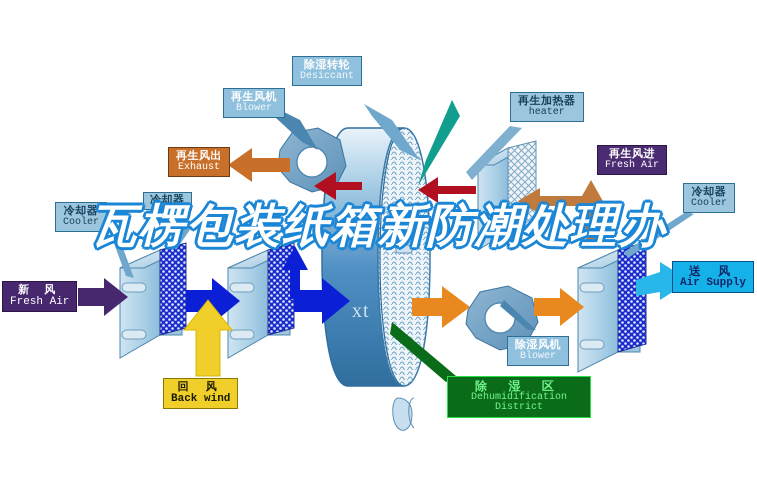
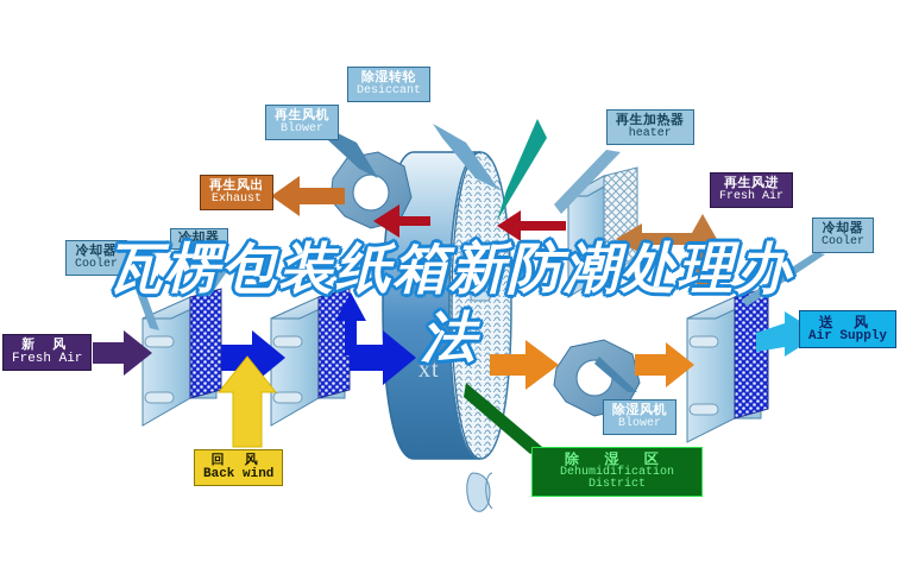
  除湿转轮
  Desiccant
  再生风机
  Blower
  再生加热器
  heater
  再生风出
  Exhaust
  再生风进
  Fresh Air
  冷却器
  Cooler
  冷却器
  冷却器
  Cooler
  新 风
  Fresh Air
  回 风
  Back wind
  除湿风机
  Blower
  除 湿 区
  Dehumidification District
  送 风
  Air Supply
  xt
  瓦楞包装纸箱新防潮处理办
+ 法
